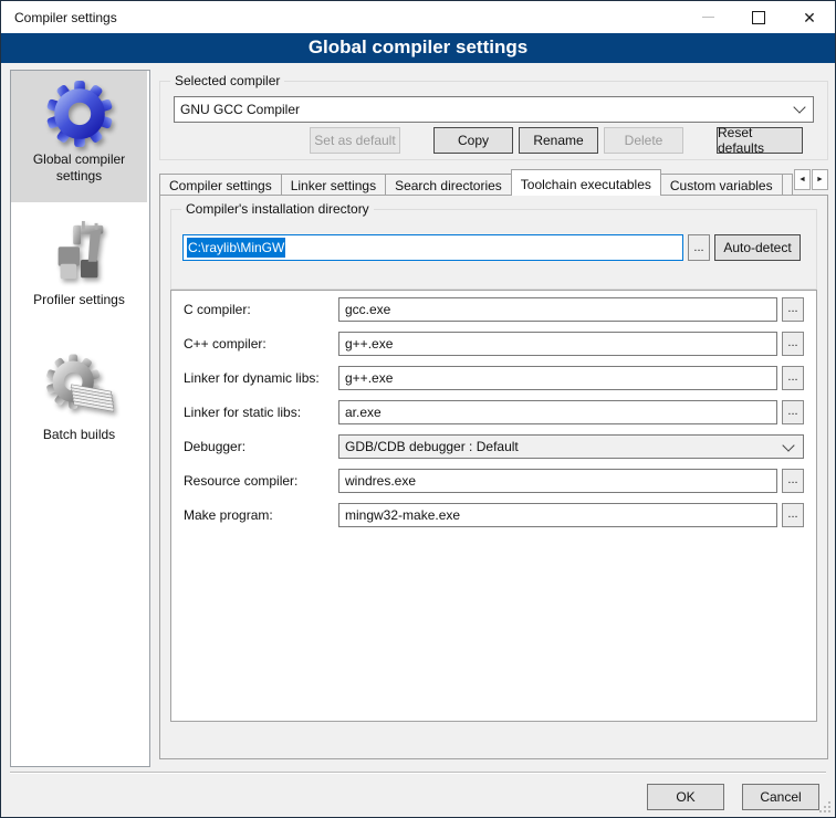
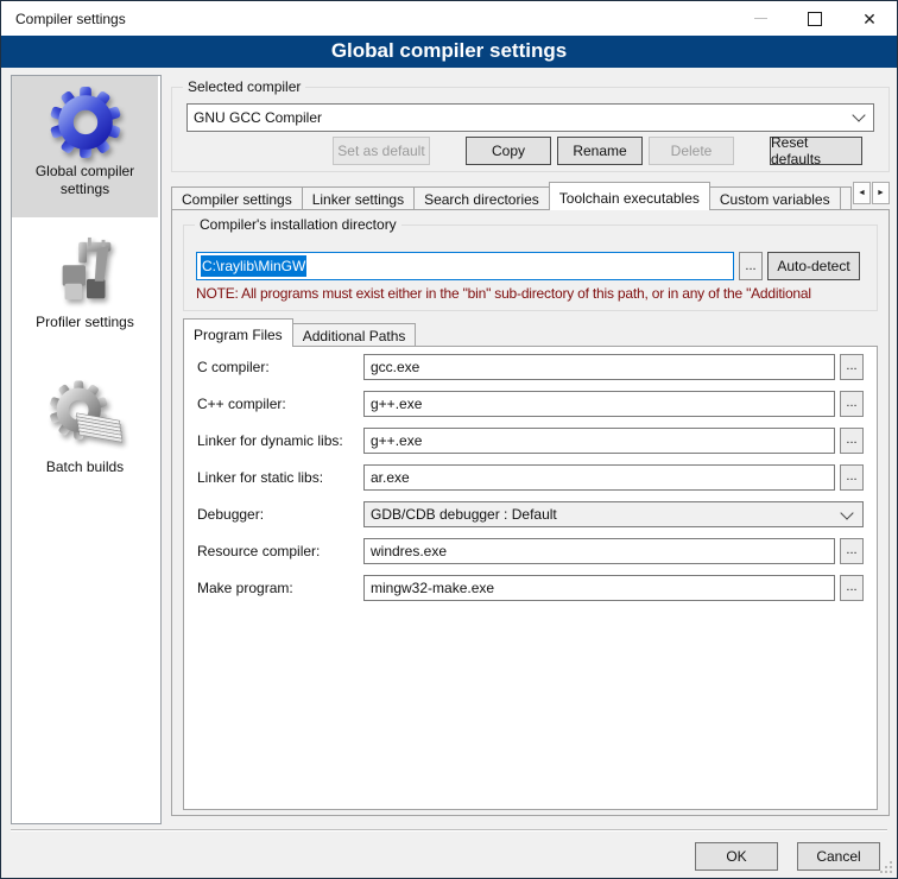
  Compiler settings
  ✕
  Global compiler settings
  Global compiler settings
  Profiler settings
  Batch builds
  Selected compiler
  GNU GCC Compiler
  Set as default
  Copy
  Rename
  Delete
  Reset defaults
  Compiler settings
  Linker settings
  Search directories
  Toolchain executables
  Custom variables
  Compiler's installation directory
  C:\raylib\MinGW
  ...
  Auto-detect
+ NOTE: All programs must exist either in the "bin" sub-directory of this path, or in any of the "Additional
+ Program Files
+ Additional Paths
  C compiler:
  gcc.exe
  ...
  C++ compiler:
  g++.exe
  ...
  Linker for dynamic libs:
  g++.exe
  ...
  Linker for static libs:
  ar.exe
  ...
  Debugger:
  GDB/CDB debugger : Default
  Resource compiler:
  windres.exe
  ...
  Make program:
  mingw32-make.exe
  ...
  OK
  Cancel
